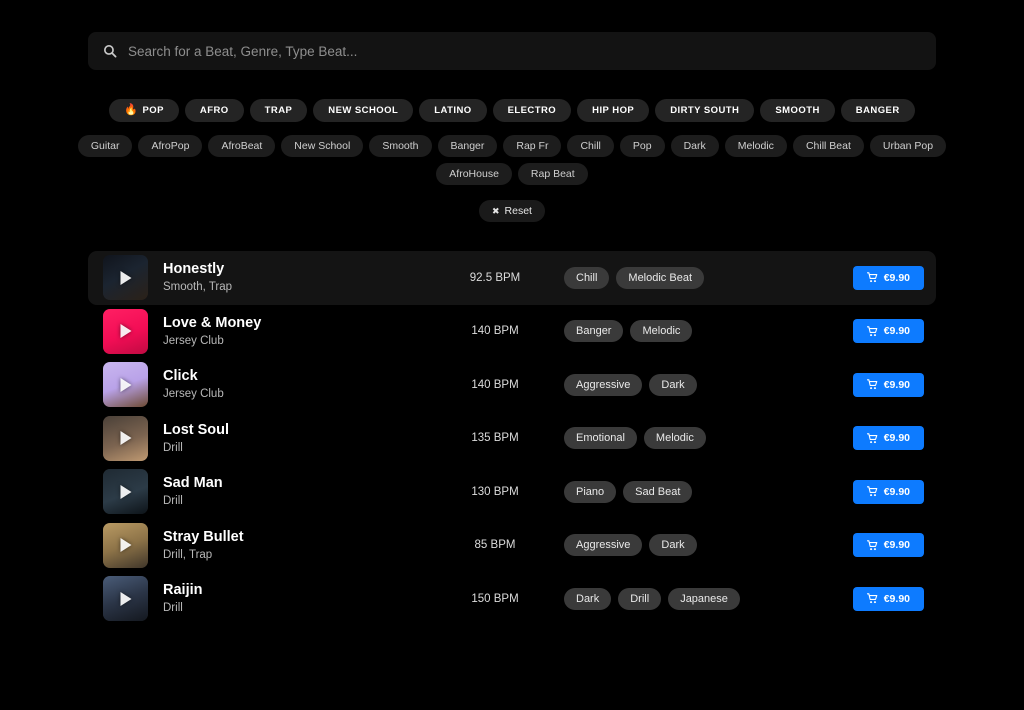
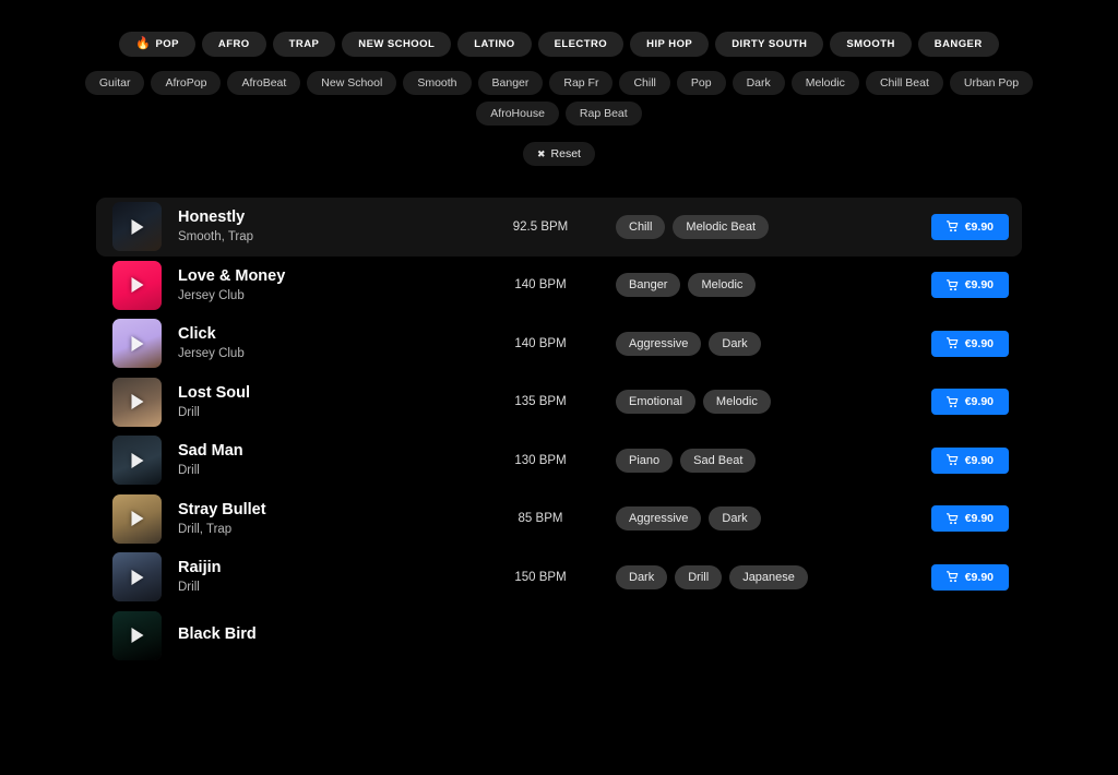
- Search for a Beat, Genre, Type Beat...
  🔥
  POP
  AFRO
  TRAP
  NEW SCHOOL
  LATINO
  ELECTRO
  HIP HOP
  DIRTY SOUTH
  SMOOTH
  BANGER
  Guitar
  AfroPop
  AfroBeat
  New School
  Smooth
  Banger
  Rap Fr
  Chill
  Pop
  Dark
  Melodic
  Chill Beat
  Urban Pop
  AfroHouse
  Rap Beat
  ✖
  Reset
  Honestly
  Smooth, Trap
  92.5 BPM
  Chill
  Melodic Beat
  €9.90
  Love & Money
  Jersey Club
  140 BPM
  Banger
  Melodic
  €9.90
  Click
  Jersey Club
  140 BPM
  Aggressive
  Dark
  €9.90
  Lost Soul
  Drill
  135 BPM
  Emotional
  Melodic
  €9.90
  Sad Man
  Drill
  130 BPM
  Piano
  Sad Beat
  €9.90
  Stray Bullet
  Drill, Trap
  85 BPM
  Aggressive
  Dark
  €9.90
  Raijin
  Drill
  150 BPM
  Dark
  Drill
  Japanese
  €9.90
+ Black Bird
